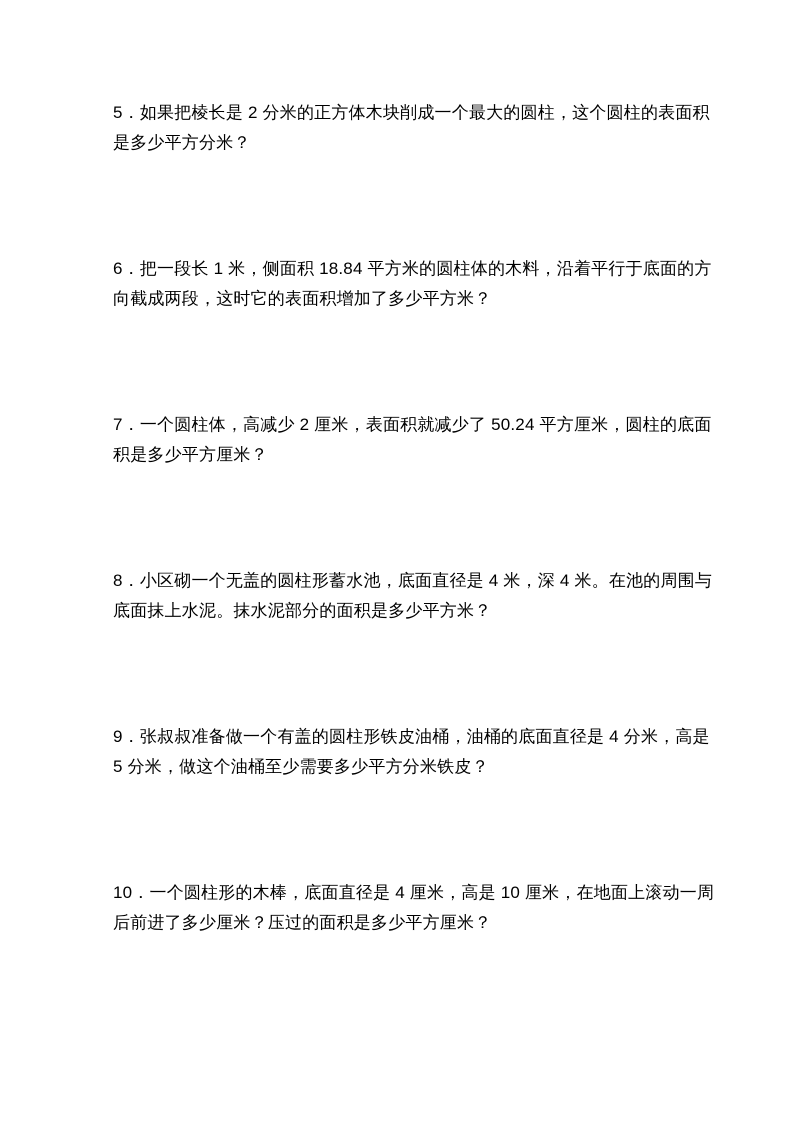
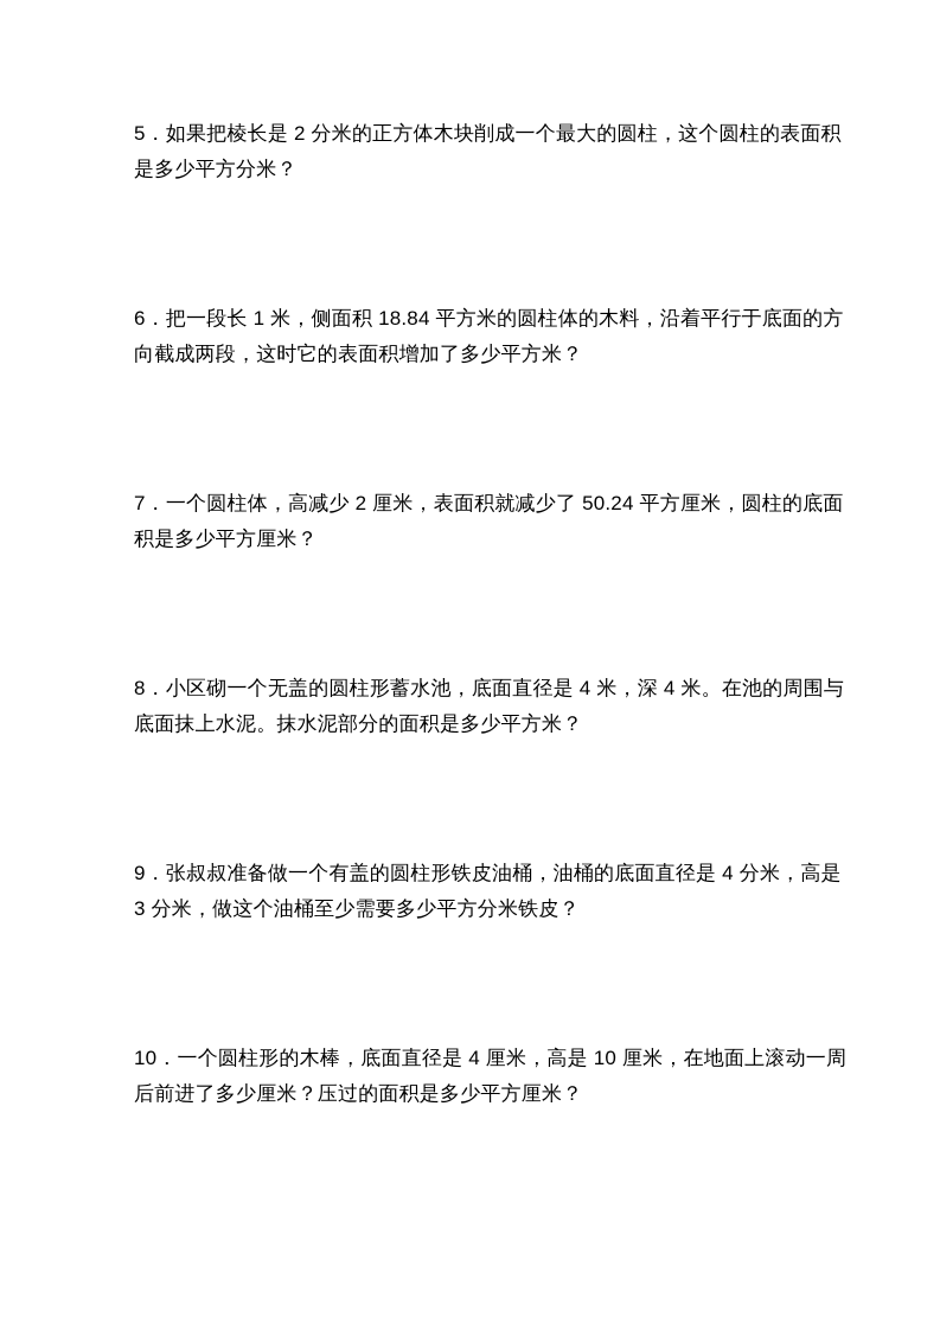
  5．如果把棱长是 2 分米的正方体木块削成一个最大的圆柱，这个圆柱的表面积
  是多少平方分米？
  6．把一段长 1 米，侧面积 18.84 平方米的圆柱体的木料，沿着平行于底面的方
  向截成两段，这时它的表面积增加了多少平方米？
  7．一个圆柱体，高减少 2 厘米，表面积就减少了 50.24 平方厘米，圆柱的底面
  积是多少平方厘米？
  8．小区砌一个无盖的圆柱形蓄水池，底面直径是 4 米，深 4 米。在池的周围与
  底面抹上水泥。抹水泥部分的面积是多少平方米？
  9．张叔叔准备做一个有盖的圆柱形铁皮油桶，油桶的底面直径是 4 分米，高是
- 5 分米，做这个油桶至少需要多少平方分米铁皮？
+ 3 分米，做这个油桶至少需要多少平方分米铁皮？
  10．一个圆柱形的木棒，底面直径是 4 厘米，高是 10 厘米，在地面上滚动一周
  后前进了多少厘米？压过的面积是多少平方厘米？
